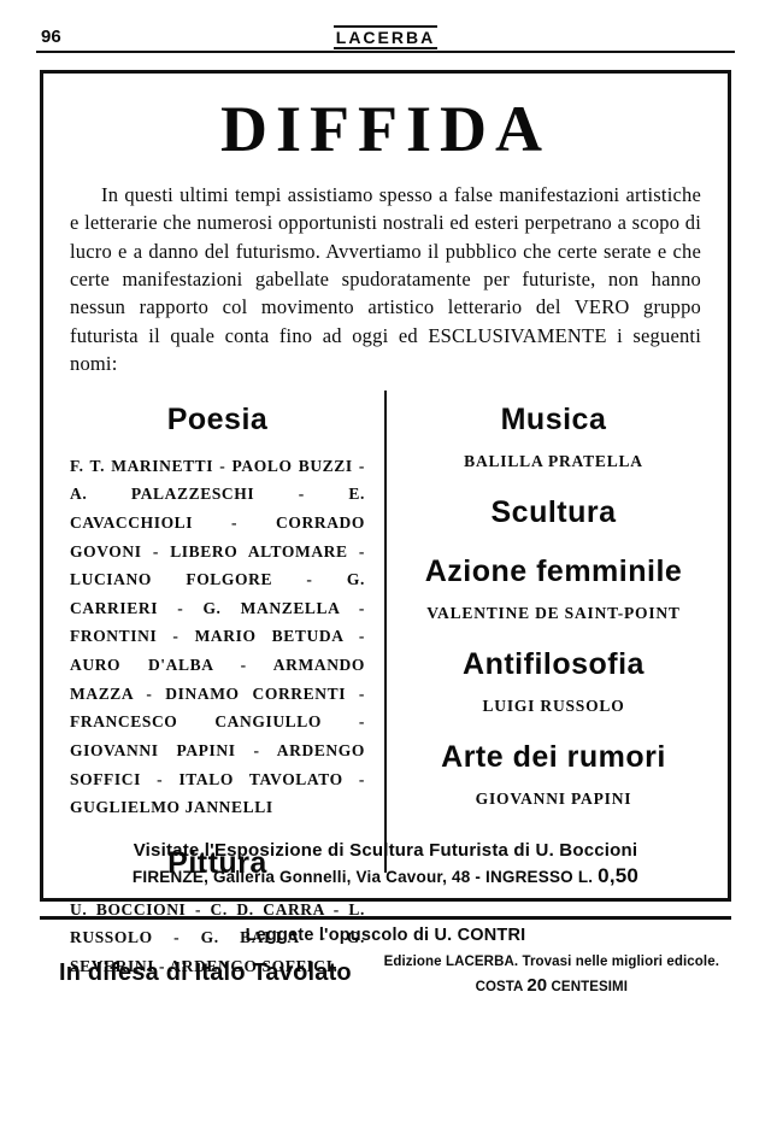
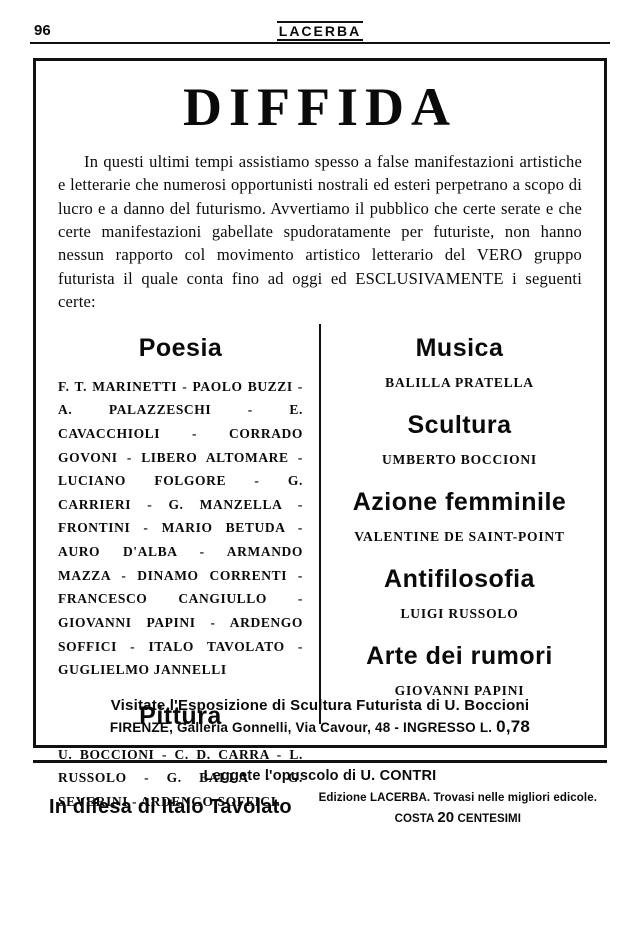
  96
  LACERBA
  DIFFIDA
- In questi ultimi tempi assistiamo spesso a false manifestazioni artistiche e letterarie che numerosi opportunisti nostrali ed esteri perpetrano a scopo di lucro e a danno del futurismo. Avvertiamo il pubblico che certe serate e che certe manifestazioni gabellate spudoratamente per futuriste, non hanno nessun rapporto col movimento artistico letterario del VERO gruppo futurista il quale conta fino ad oggi ed ESCLUSIVAMENTE i seguenti nomi:
+ In questi ultimi tempi assistiamo spesso a false manifestazioni artistiche e letterarie che numerosi opportunisti nostrali ed esteri perpetrano a scopo di lucro e a danno del futurismo. Avvertiamo il pubblico che certe serate e che certe manifestazioni gabellate spudoratamente per futuriste, non hanno nessun rapporto col movimento artistico letterario del VERO gruppo futurista il quale conta fino ad oggi ed ESCLUSIVAMENTE i seguenti certe:
  Poesia
  F. T. MARINETTI - PAOLO BUZZI - A. PALAZZESCHI - E. CAVACCHIOLI - CORRADO GOVONI - LIBERO ALTOMARE - LUCIANO FOLGORE - G. CARRIERI - G. MANZELLA - FRONTINI - MARIO BETUDA - AURO D'ALBA - ARMANDO MAZZA - DINAMO CORRENTI - FRANCESCO CANGIULLO - GIOVANNI PAPINI - ARDENGO SOFFICI - ITALO TAVOLATO - GUGLIELMO JANNELLI
  Pittura
  U. BOCCIONI - C. D. CARRA - L. RUSSOLO - G. BALLA - G. SEVERINI - ARDENGO SOFFICI.
  Musica
  BALILLA PRATELLA
  Scultura
+ UMBERTO BOCCIONI
  Azione femminile
  VALENTINE DE SAINT-POINT
  Antifilosofia
  LUIGI RUSSOLO
  Arte dei rumori
  GIOVANNI PAPINI
  Visitate l'Esposizione di Scultura Futurista di U. Boccioni
- FIRENZE, Galleria Gonnelli, Via Cavour, 48 - INGRESSO L. 0,50
+ FIRENZE, Galleria Gonnelli, Via Cavour, 48 - INGRESSO L. 0,78
  Leggete l'opuscolo di U. CONTRI
  In difesa di Italo Tavolato
  Edizione LACERBA. Trovasi nelle migliori edicole.
  COSTA 20 CENTESIMI
